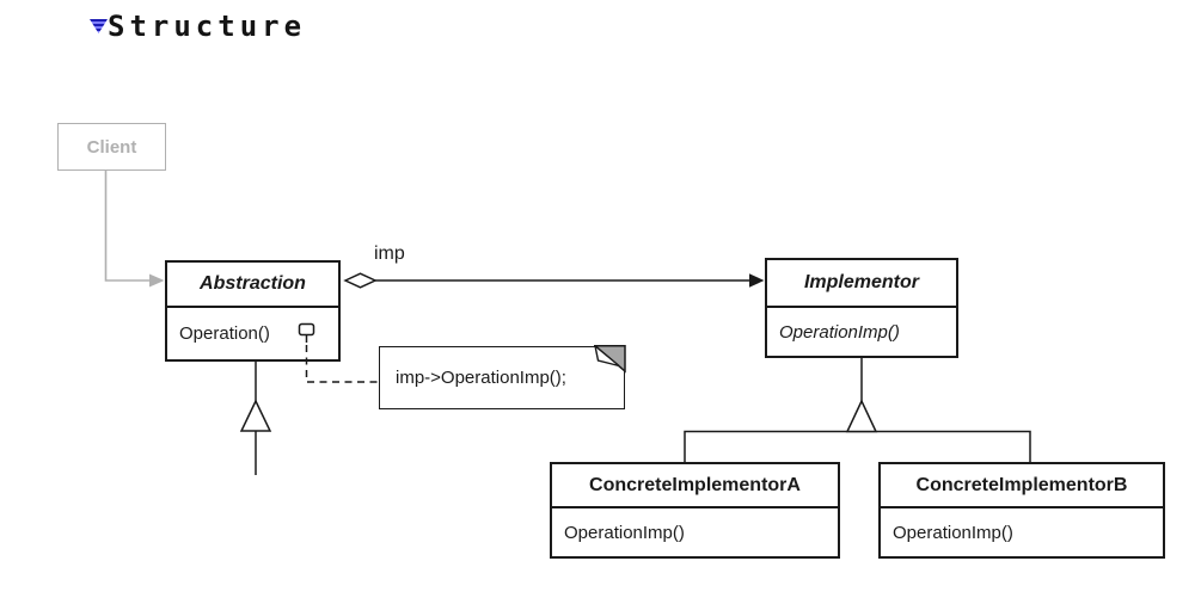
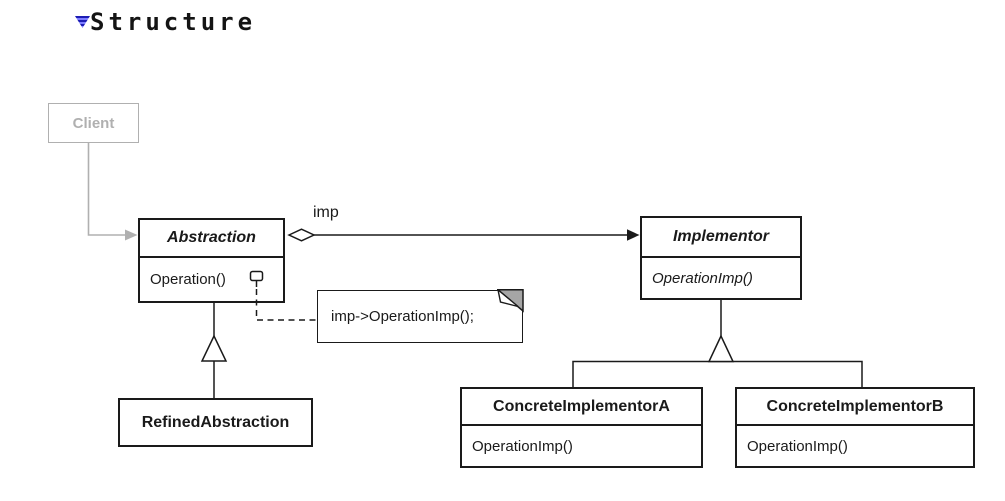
  Structure
  Client
  Abstraction
  Operation()
  imp
  Implementor
  OperationImp()
  imp->OperationImp();
+ RefinedAbstraction
  ConcreteImplementorA
  OperationImp()
  ConcreteImplementorB
  OperationImp()
